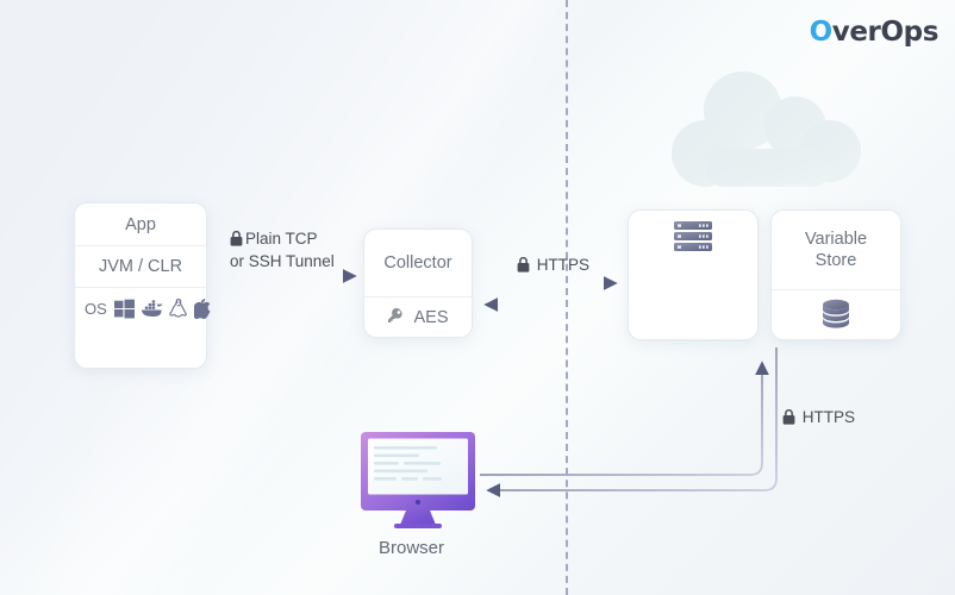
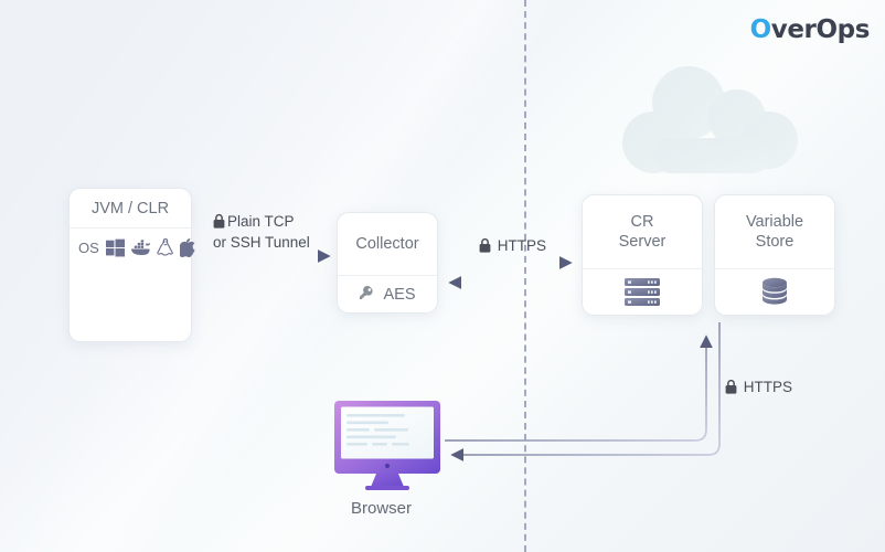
  OverOps
- App
  JVM / CLR
  OS
  Collector
  AES
+ CR
+ Server
  Variable
  Store
  Browser
  Plain TCP
  or SSH Tunnel
  HTTPS
  HTTPS
